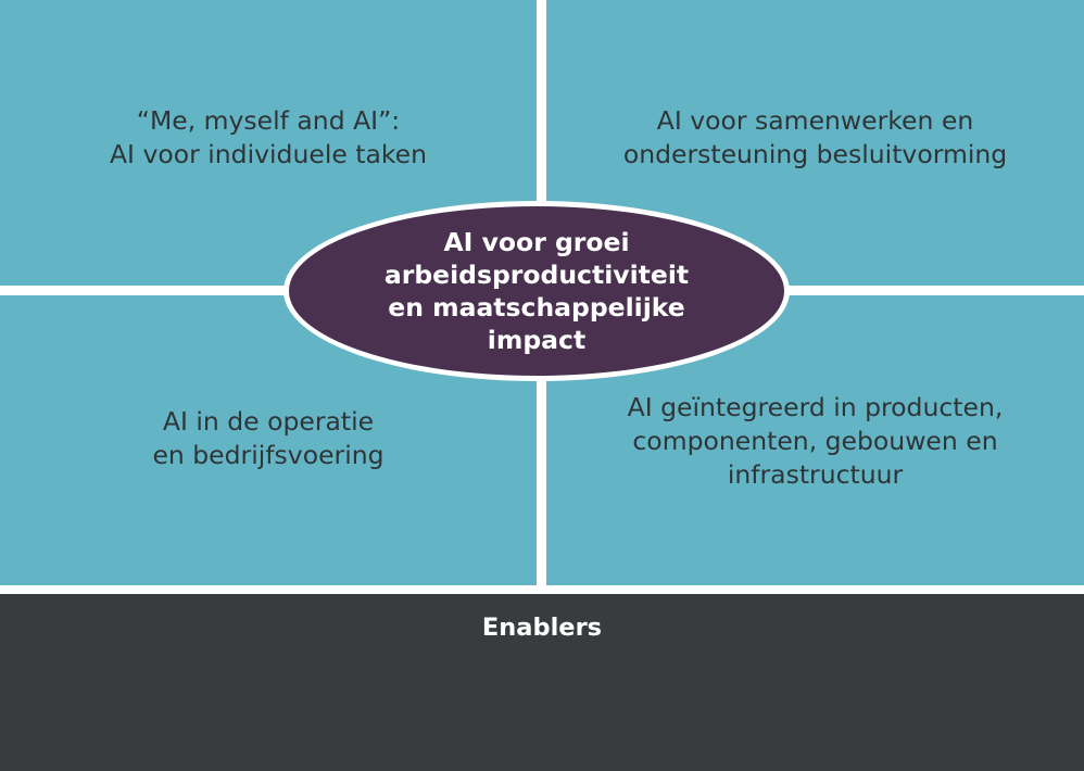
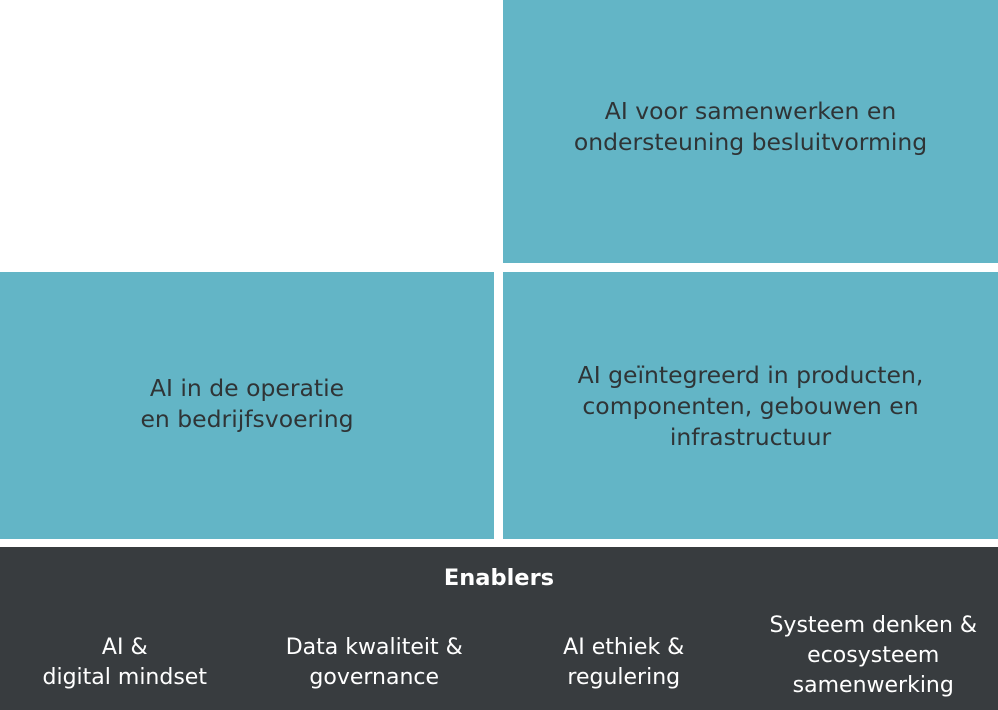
- “Me, myself and AI”:
- AI voor individuele taken
  AI voor samenwerken en
  ondersteuning besluitvorming
  AI in de operatie
  en bedrijfsvoering
  AI geïntegreerd in producten,
  componenten, gebouwen en
  infrastructuur
- AI voor groei
- arbeidsproductiviteit
- en maatschappelijke
- impact
  Enablers
+ AI &
+ digital mindset
+ Data kwaliteit &
+ governance
+ AI ethiek &
+ regulering
+ Systeem denken &
+ ecosysteem
+ samenwerking
